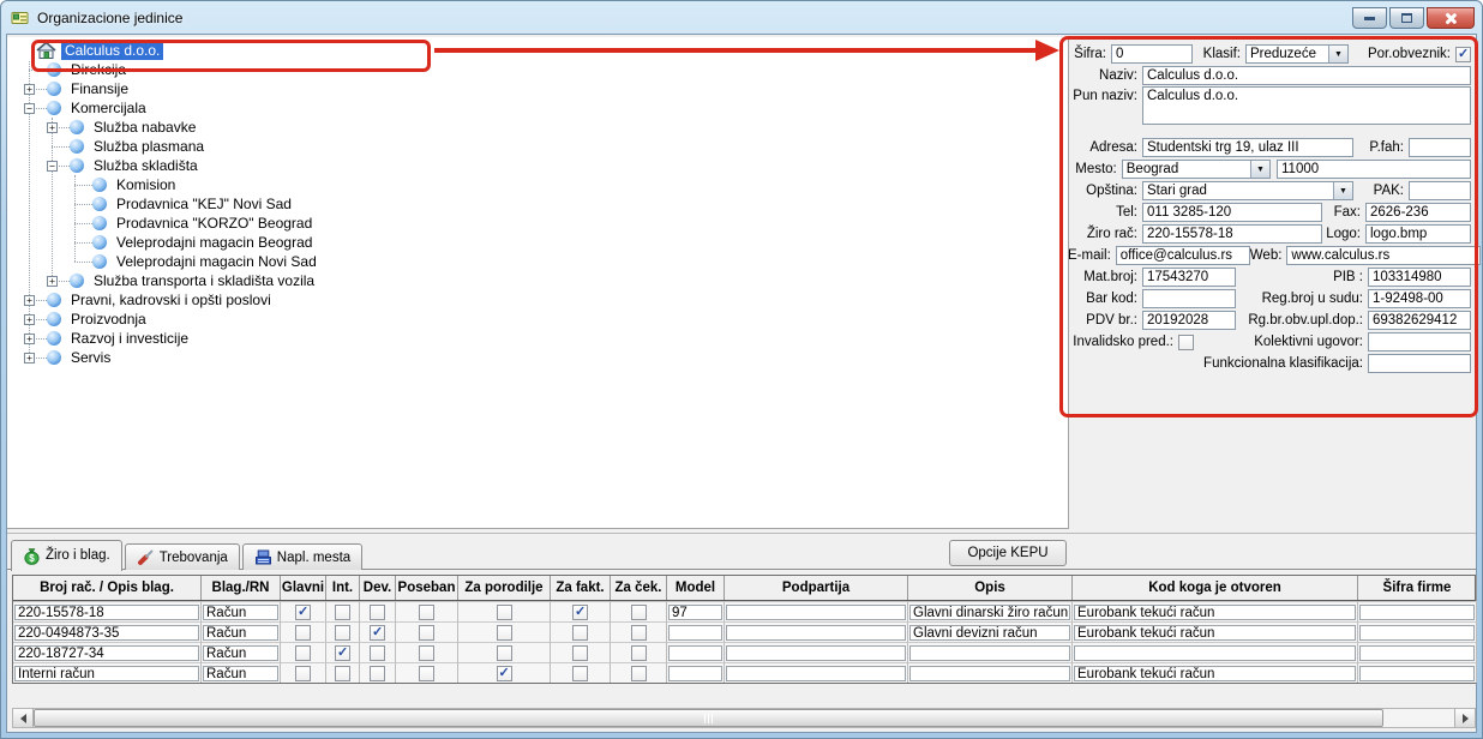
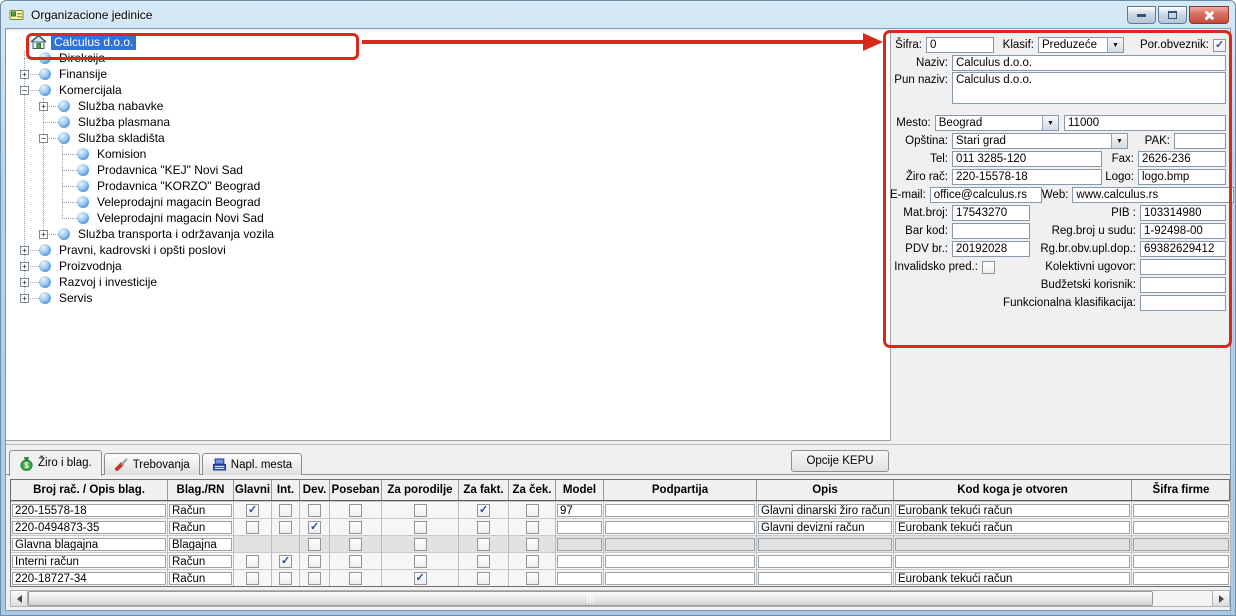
  Organizacione jedinice
  Calculus d.o.o.
  Direkcija
  +
  Finansije
  −
  Komercijala
  +
  Služba nabavke
  Služba plasmana
  −
  Služba skladišta
  Komision
  Prodavnica "KEJ" Novi Sad
  Prodavnica "KORZO" Beograd
  Veleprodajni magacin Beograd
  Veleprodajni magacin Novi Sad
  +
- Služba transporta i skladišta vozila
+ Služba transporta i održavanja vozila
  +
  Pravni, kadrovski i opšti poslovi
  +
  Proizvodnja
  +
  Razvoj i investicije
  +
  Servis
  Šifra:
  0
  Klasif:
  Preduzeće
  Por.obveznik:
  Naziv:
  Calculus d.o.o.
  Pun naziv:
  Calculus d.o.o.
- Adresa:
- Studentski trg 19, ulaz III
- P.fah:
  Mesto:
  Beograd
  11000
  Opština:
  Stari grad
  PAK:
  Tel:
  011 3285-120
  Fax:
  2626-236
  Žiro rač:
  220-15578-18
  Logo:
  logo.bmp
  E-mail:
  office@calculus.rs
  Web:
  www.calculus.rs
  Mat.broj:
  17543270
  PIB :
  103314980
  Bar kod:
  Reg.broj u sudu:
  1-92498-00
  PDV br.:
  20192028
  Rg.br.obv.upl.dop.:
  69382629412
  Invalidsko pred.:
  Kolektivni ugovor:
+ Budžetski korisnik:
  Funkcionalna klasifikacija:
  $
  Žiro i blag.
  Trebovanja
  Napl. mesta
  Opcije KEPU
  Broj rač. / Opis blag.
  Blag./RN
  Glavni
  Int.
  Dev.
  Poseban
  Za porodilje
  Za fakt.
  Za ček.
  Model
  Podpartija
  Opis
  Kod koga je otvoren
  Šifra firme
  220-15578-18
  Račun
  97
  Glavni dinarski žiro račun
  Eurobank tekući račun
  220-0494873-35
  Račun
  Glavni devizni račun
  Eurobank tekući račun
+ Glavna blagajna
+ Blagajna
- 220-18727-34
+ Interni račun
  Račun
- Interni račun
+ 220-18727-34
  Račun
  Eurobank tekući račun
